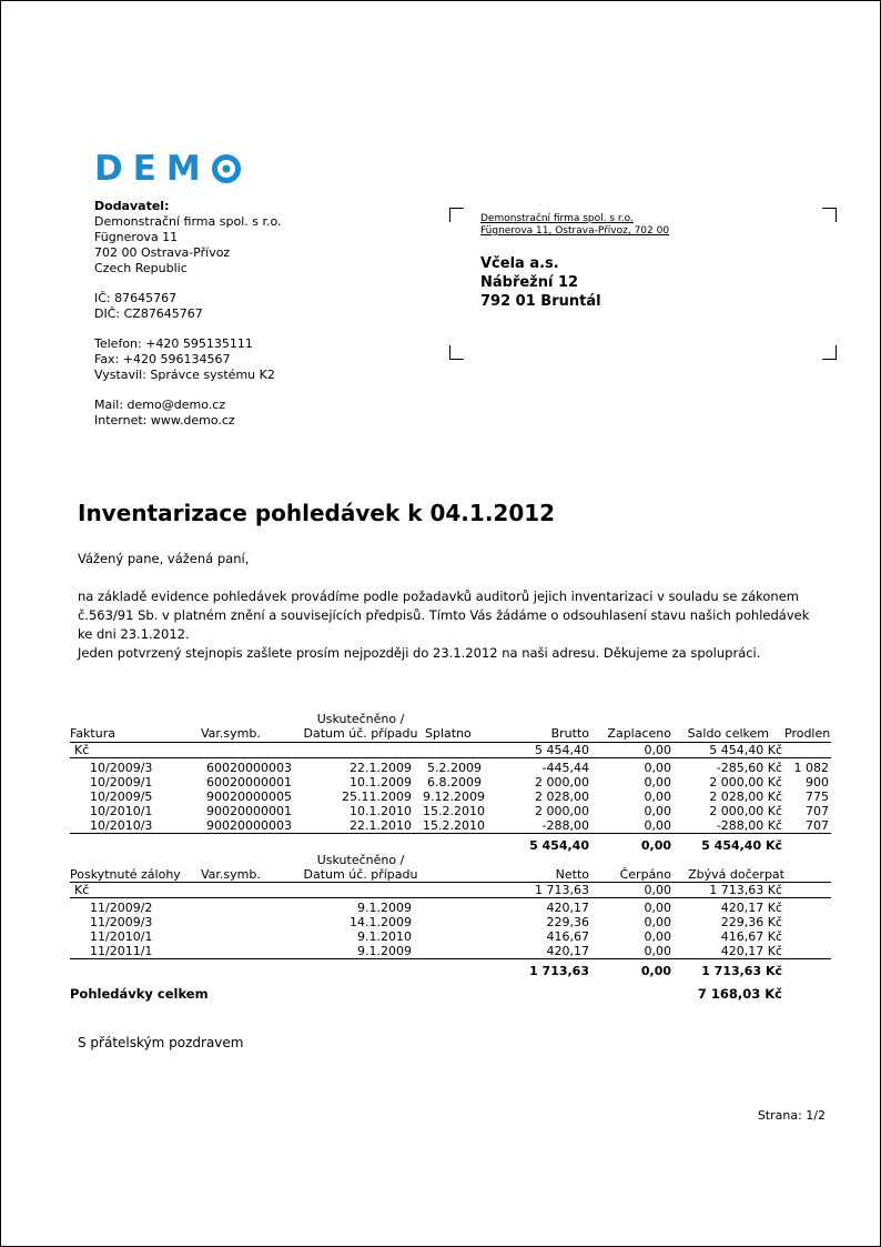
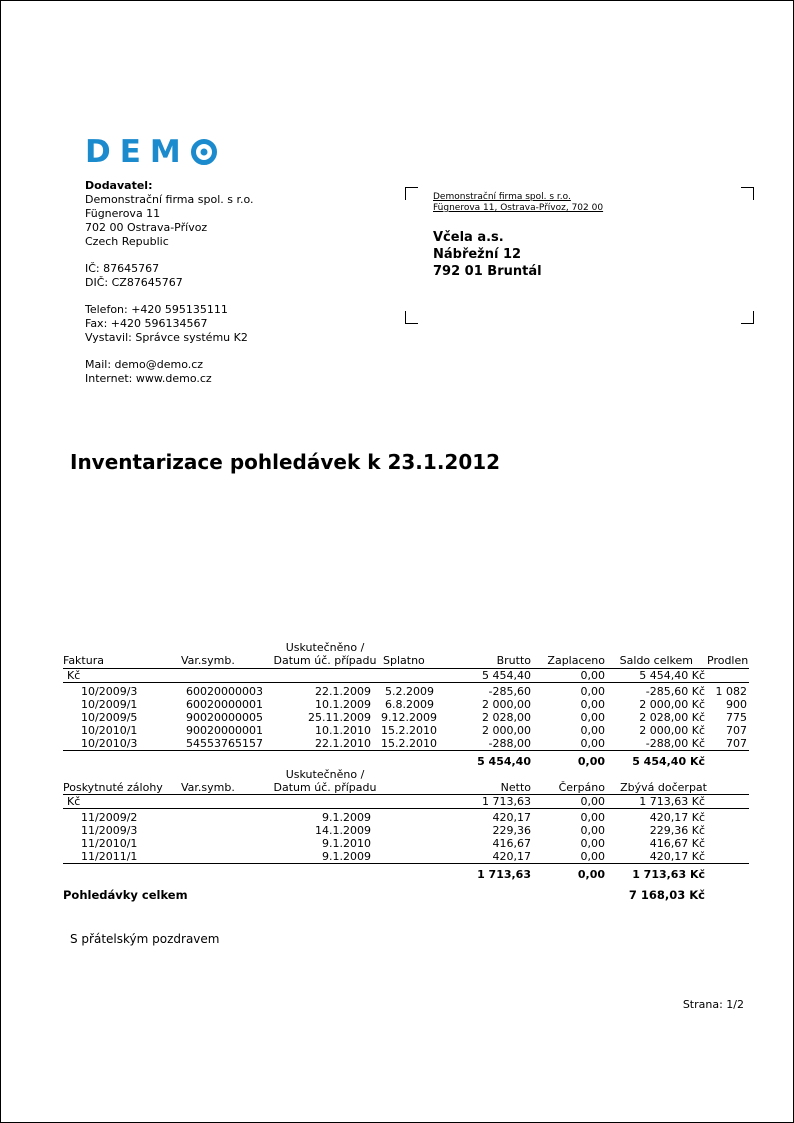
  DEM
  Dodavatel:
  Demonstrační firma spol. s r.o.
  Fügnerova 11
  702 00 Ostrava-Přívoz
  Czech Republic
  IČ: 87645767
  DIČ: CZ87645767
  Telefon: +420 595135111
  Fax: +420 596134567
  Vystavil: Správce systému K2
  Mail: demo@demo.cz
  Internet: www.demo.cz
  Demonstrační firma spol. s r.o.
  Fügnerova 11, Ostrava-Přívoz, 702 00
  Včela a.s.
  Nábřežní 12
  792 01 Bruntál
- Inventarizace pohledávek k 04.1.2012
+ Inventarizace pohledávek k 23.1.2012
- Vážený pane, vážená paní,
- na základě evidence pohledávek provádíme podle požadavků auditorů jejich inventarizaci v souladu se zákonem č.563/91 Sb. v platném znění a souvisejících předpisů. Tímto Vás žádáme o odsouhlasení stavu našich pohledávek ke dni 23.1.2012.
- Jeden potvrzený stejnopis zašlete prosím nejpozději do 23.1.2012 na naši adresu. Děkujeme za spolupráci.
  		Uskutečněno /
  Faktura	Var.symb.	Datum úč. případu	Splatno	Brutto	Zaplaceno	Saldo celkem	Prodlen
  Kč				5 454,40	0,00	5 454,40 Kč
- 10/2009/3	60020000003	22.1.2009	5.2.2009	-445,44	0,00	-285,60 Kč	1 082
+ 10/2009/3	60020000003	22.1.2009	5.2.2009	-285,60	0,00	-285,60 Kč	1 082
  10/2009/1	60020000001	10.1.2009	6.8.2009	2 000,00	0,00	2 000,00 Kč	900
  10/2009/5	90020000005	25.11.2009	9.12.2009	2 028,00	0,00	2 028,00 Kč	775
  10/2010/1	90020000001	10.1.2010	15.2.2010	2 000,00	0,00	2 000,00 Kč	707
- 10/2010/3	90020000003	22.1.2010	15.2.2010	-288,00	0,00	-288,00 Kč	707
+ 10/2010/3	54553765157	22.1.2010	15.2.2010	-288,00	0,00	-288,00 Kč	707
  				5 454,40	0,00	5 454,40 Kč
  		Uskutečněno /
  Poskytnuté zálohy	Var.symb.	Datum úč. případu	Netto	Čerpáno	Zbývá dočerpat
  Kč			1 713,63	0,00	1 713,63 Kč
  11/2009/2		9.1.2009	420,17	0,00	420,17 Kč
  11/2009/3		14.1.2009	229,36	0,00	229,36 Kč
  11/2010/1		9.1.2010	416,67	0,00	416,67 Kč
  11/2011/1		9.1.2009	420,17	0,00	420,17 Kč
  			1 713,63	0,00	1 713,63 Kč
  Pohledávky celkem
  7 168,03 Kč
  S přátelským pozdravem
  Strana: 1/2
